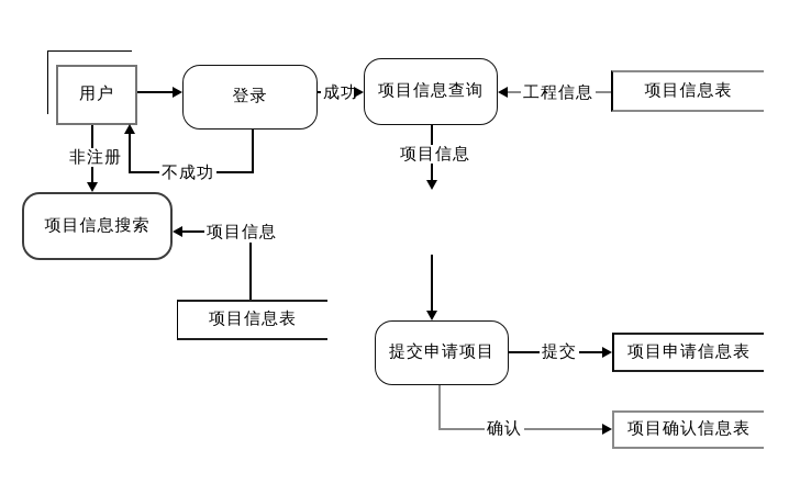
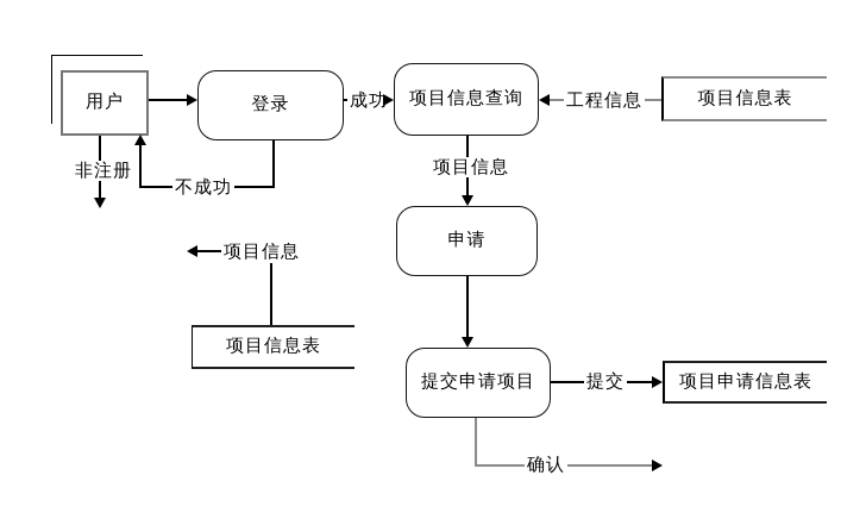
  用户
  登录
  项目信息查询
  项目信息表
- 项目信息搜索
  项目信息表
+ 申请
  提交申请项目
  项目申请信息表
- 项目确认信息表
  成功
  工程信息
  非注册
  不成功
  项目信息
  项目信息
  提交
  确认
